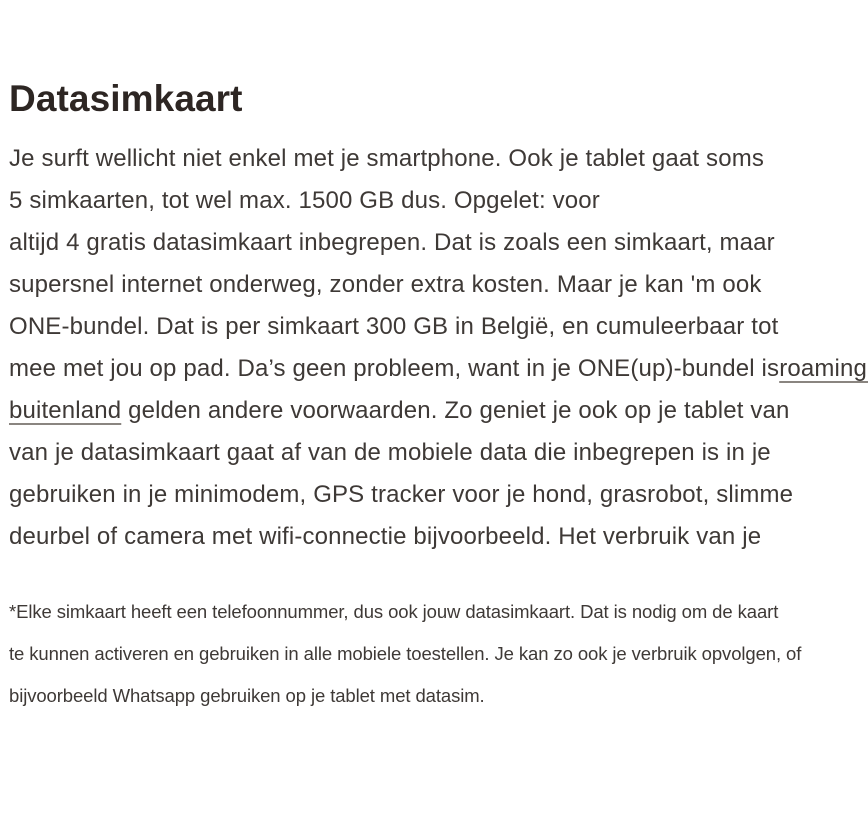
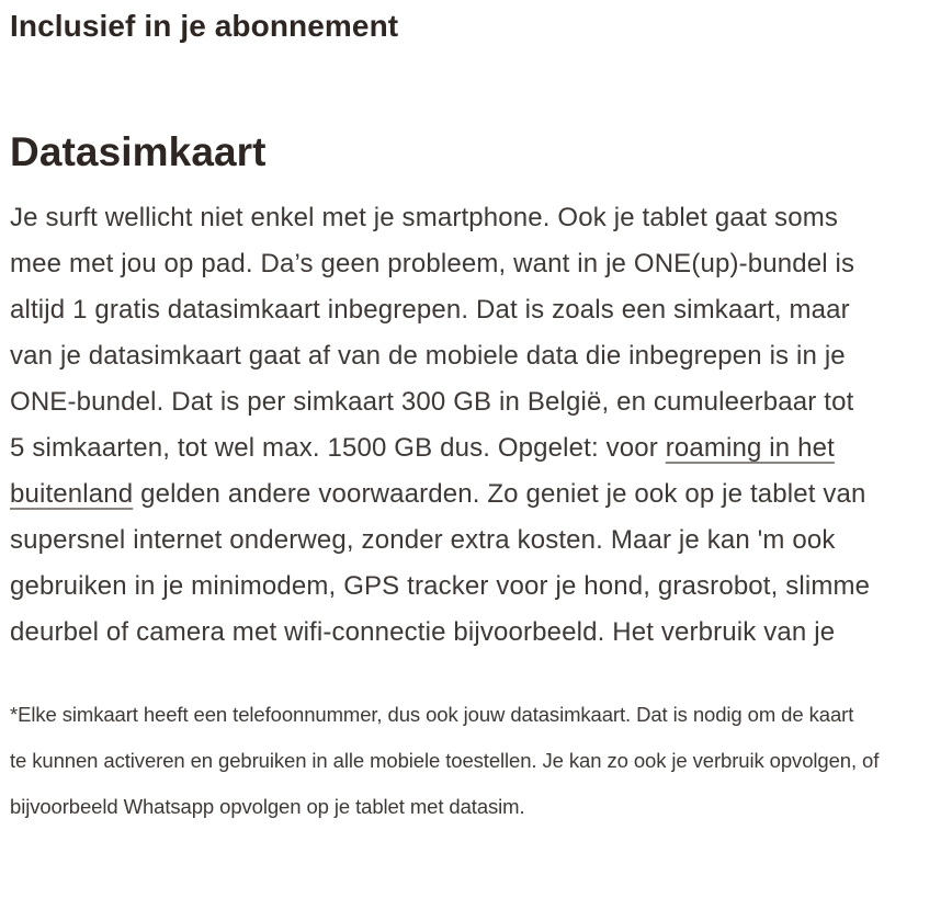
+ Inclusief in je abonnement
  Datasimkaart
  Je surft wellicht niet enkel met je smartphone. Ook je tablet gaat soms
- 5 simkaarten, tot wel max. 1500 GB dus. Opgelet: voor
+ mee met jou op pad. Da’s geen probleem, want in je ONE(up)-bundel is
- altijd 4 gratis datasimkaart inbegrepen. Dat is zoals een simkaart, maar
+ altijd 1 gratis datasimkaart inbegrepen. Dat is zoals een simkaart, maar
- supersnel internet onderweg, zonder extra kosten. Maar je kan 'm ook
+ van je datasimkaart gaat af van de mobiele data die inbegrepen is in je
  ONE-bundel. Dat is per simkaart 300 GB in België, en cumuleerbaar tot
- mee met jou op pad. Da’s geen probleem, want in je ONE(up)-bundel isroaming
+ 5 simkaarten, tot wel max. 1500 GB dus. Opgelet: voor roaming in het
  buitenland gelden andere voorwaarden. Zo geniet je ook op je tablet van
- van je datasimkaart gaat af van de mobiele data die inbegrepen is in je
+ supersnel internet onderweg, zonder extra kosten. Maar je kan 'm ook
  gebruiken in je minimodem, GPS tracker voor je hond, grasrobot, slimme
  deurbel of camera met wifi-connectie bijvoorbeeld. Het verbruik van je
  *Elke simkaart heeft een telefoonnummer, dus ook jouw datasimkaart. Dat is nodig om de kaart
  te kunnen activeren en gebruiken in alle mobiele toestellen. Je kan zo ook je verbruik opvolgen, of
- bijvoorbeeld Whatsapp gebruiken op je tablet met datasim.
+ bijvoorbeeld Whatsapp opvolgen op je tablet met datasim.
